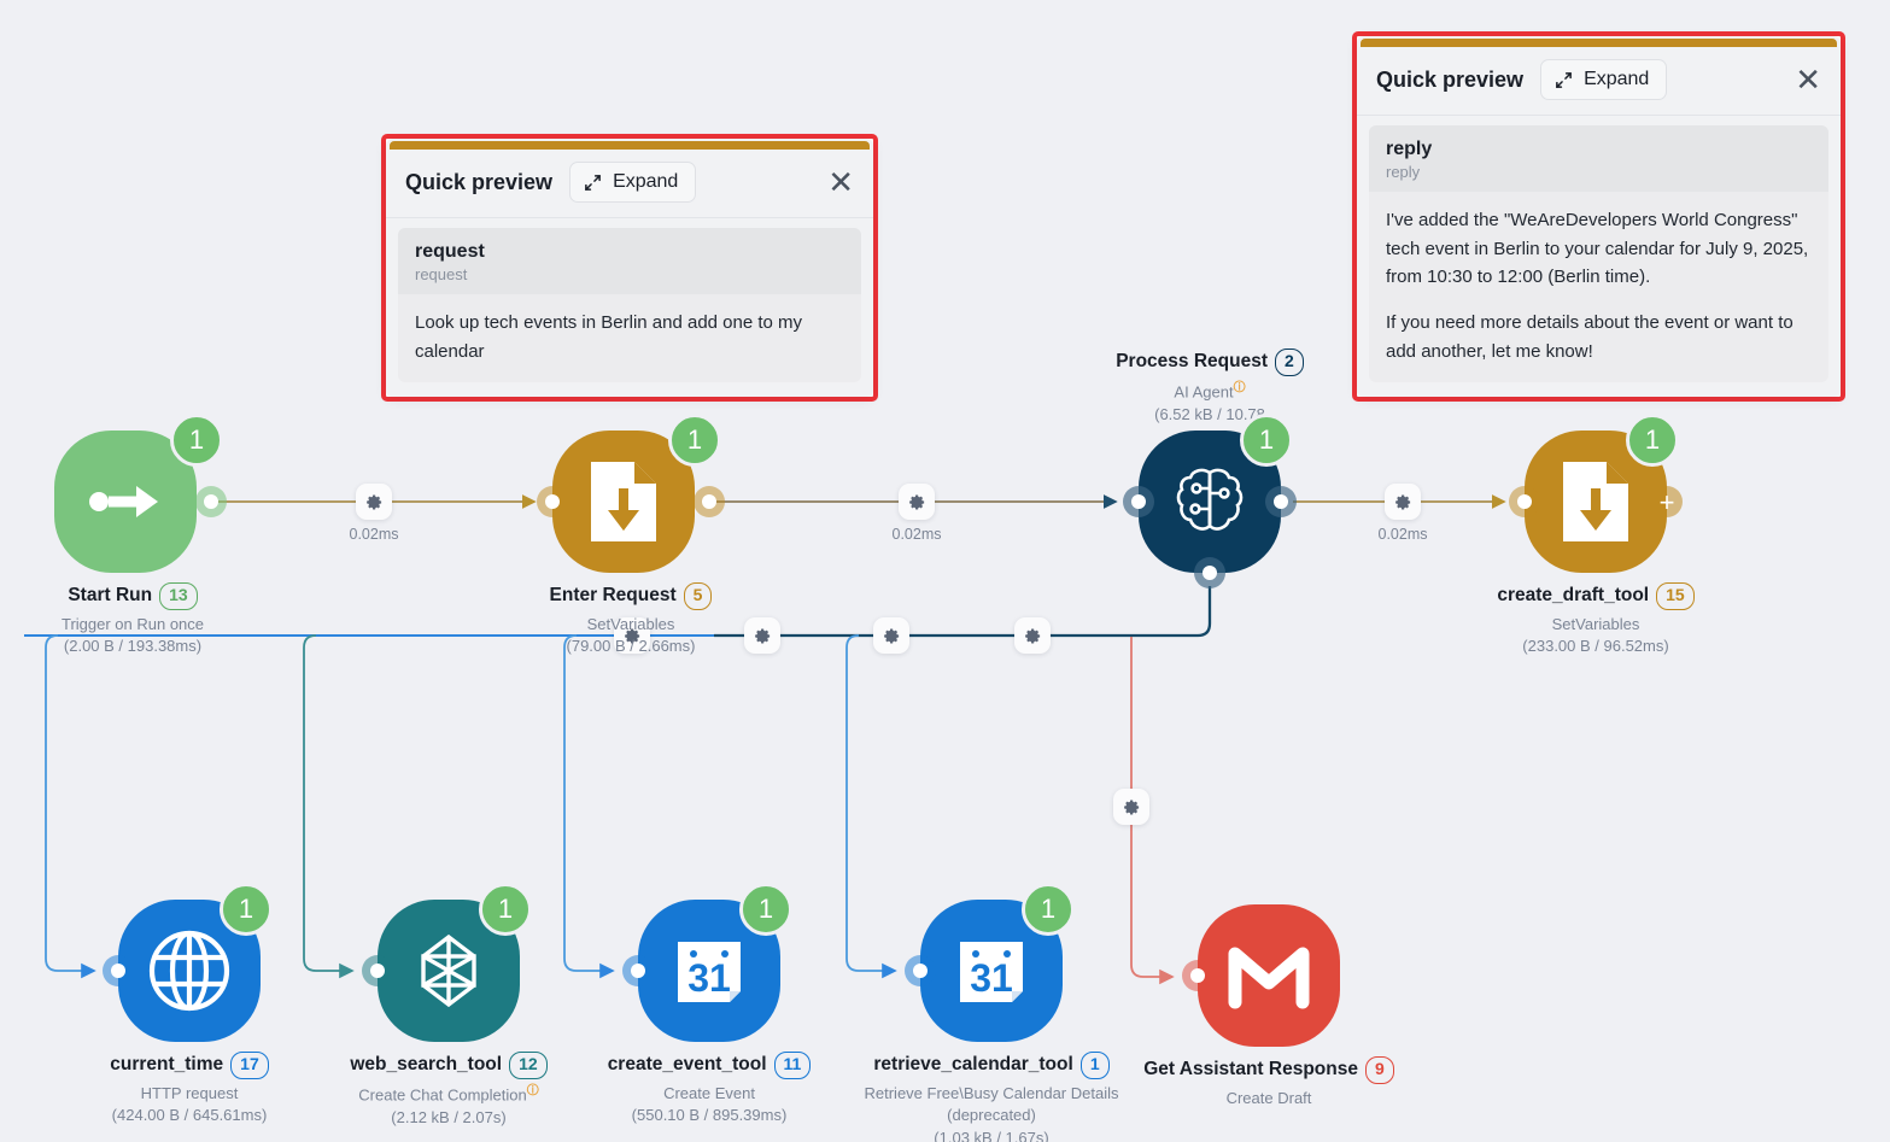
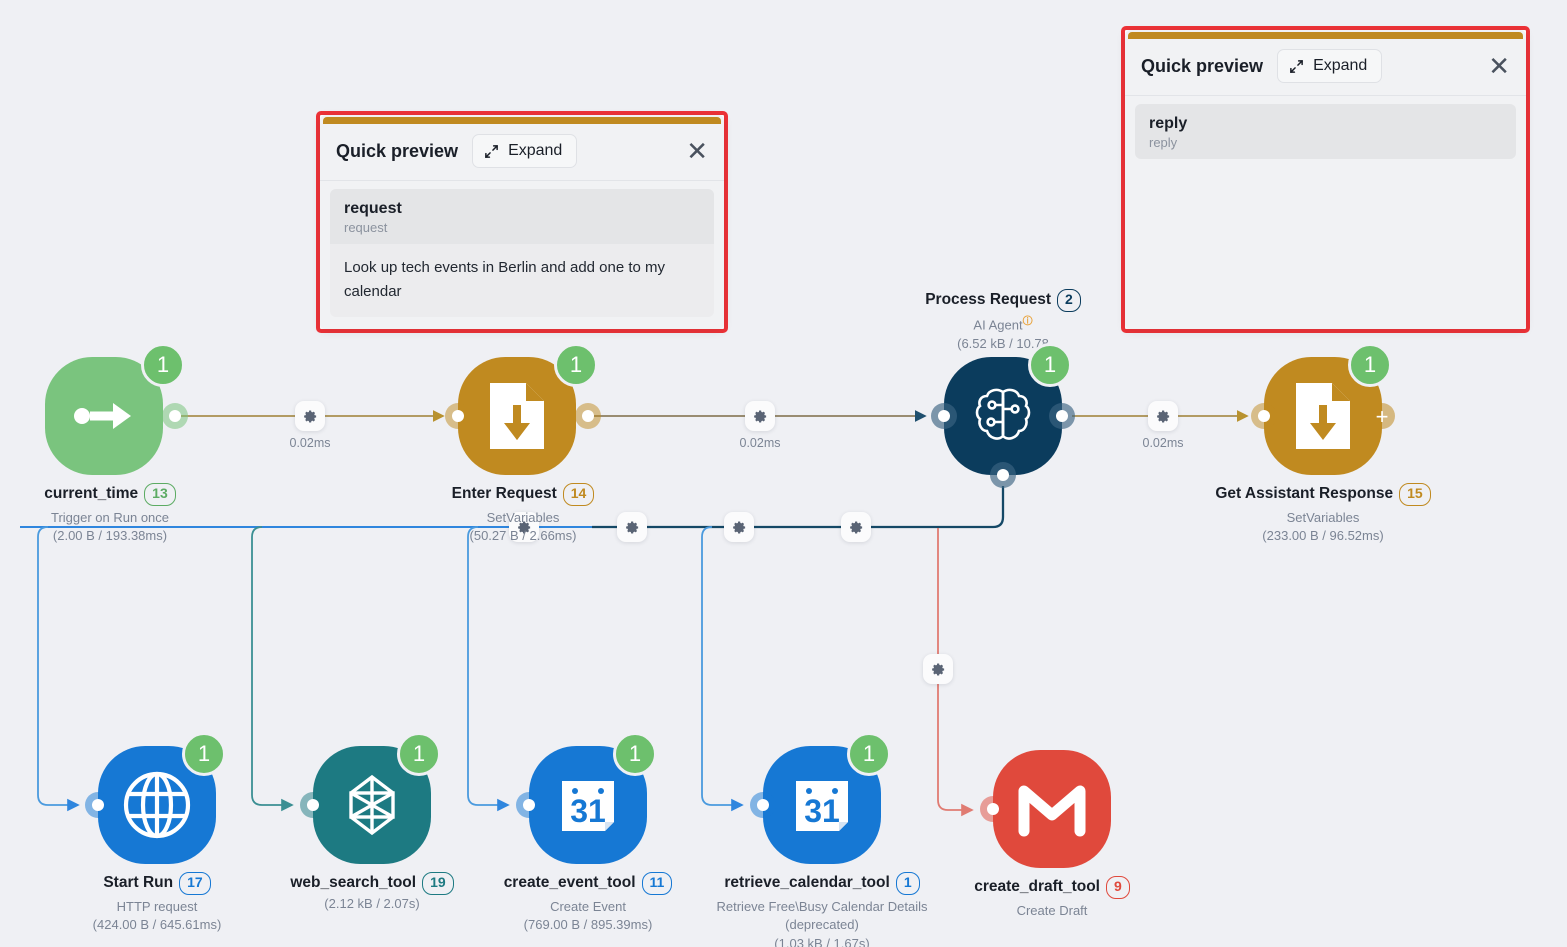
  0.02ms
  0.02ms
  0.02ms
  1
- Start Run 13
+ current_time 13
  Trigger on Run once
  (2.00 B / 193.38ms)
  1
- Enter Request 5
+ Enter Request 14
  SetVariables
- (79.00 B / 2.66ms)
+ (50.27 B / 2.66ms)
  Process Request 2
  AI Agentⓘ
  (6.52 kB / 10.7
  1
  1
- create_draft_tool 15
+ Get Assistant Response 15
  SetVariables
  (233.00 B / 96.52ms)
  1
- current_time 17
+ Start Run 17
  HTTP request
  (424.00 B / 645.61ms)
  1
- web_search_tool 12
+ web_search_tool 19
- Create Chat Completionⓘ
  (2.12 kB / 2.07s)
  31
  1
  create_event_tool 11
  Create Event
- (550.10 B / 895.39ms)
+ (769.00 B / 895.39ms)
  31
  1
  retrieve_calendar_tool 1
  Retrieve Free\Busy Calendar Details
  (deprecated)
  (1.03 kB / 1.67s)
- Get Assistant Response 9
+ create_draft_tool 9
  Create Draft
  Quick preview
  Expand
  ✕
  request
  request
  Look up tech events in Berlin and add one to my calendar
  Quick preview
  Expand
  ✕
  reply
  reply
- I've added the "WeAreDevelopers World Congress" tech event in Berlin to your calendar for July 9, 2025, from 10:30 to 12:00 (Berlin time).
- If you need more details about the event or want to add another, let me know!
